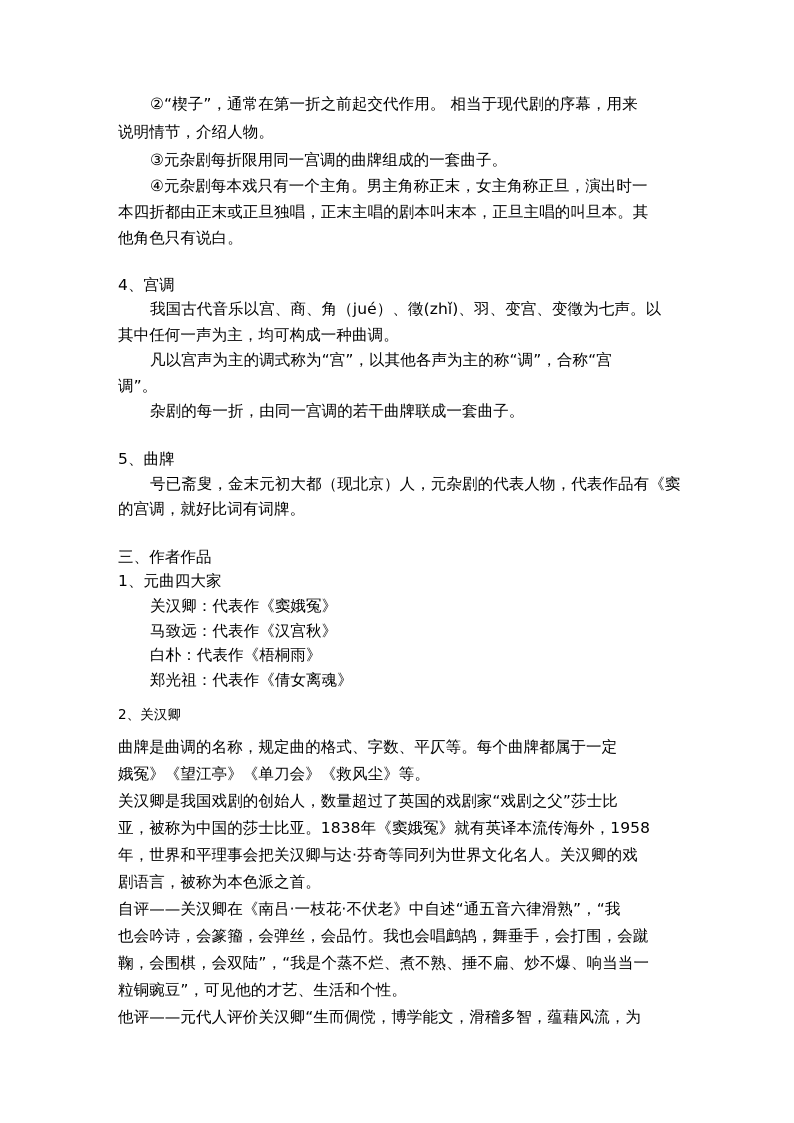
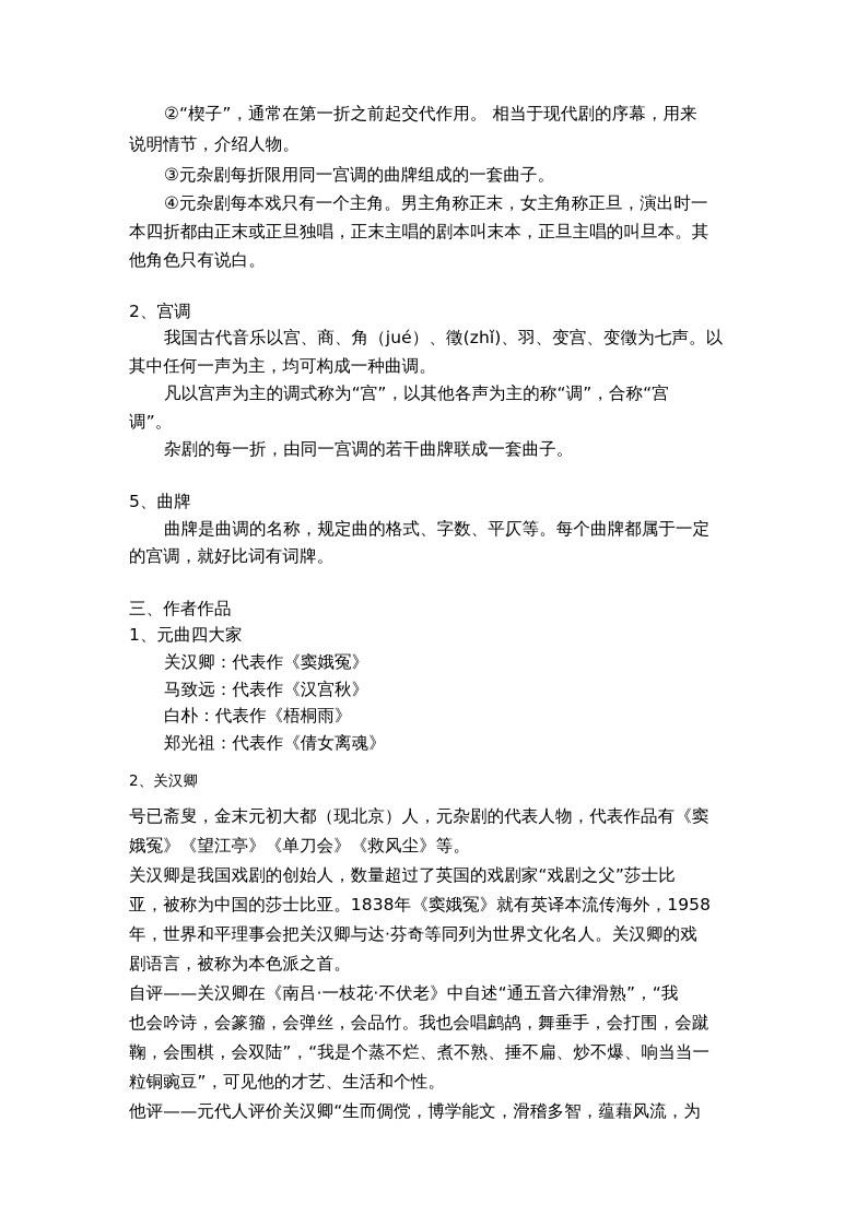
  ②“楔子”，通常在第一折之前起交代作用。 相当于现代剧的序幕，用来
  说明情节，介绍人物。
  ③元杂剧每折限用同一宫调的曲牌组成的一套曲子。
  ④元杂剧每本戏只有一个主角。男主角称正末，女主角称正旦，演出时一
  本四折都由正末或正旦独唱，正末主唱的剧本叫末本，正旦主唱的叫旦本。其
  他角色只有说白。
- 4、宫调
+ 2、宫调
  我国古代音乐以宫、商、角（jué）、徵(zhǐ)、羽、变宫、变徵为七声。以
  其中任何一声为主，均可构成一种曲调。
  凡以宫声为主的调式称为“宫”，以其他各声为主的称“调”，合称“宫
  调”。
  杂剧的每一折，由同一宫调的若干曲牌联成一套曲子。
  5、曲牌
- 号已斋叟，金末元初大都（现北京）人，元杂剧的代表人物，代表作品有《窦
+ 曲牌是曲调的名称，规定曲的格式、字数、平仄等。每个曲牌都属于一定
  的宫调，就好比词有词牌。
  三、作者作品
  1、元曲四大家
  关汉卿：代表作《窦娥冤》
  马致远：代表作《汉宫秋》
  白朴：代表作《梧桐雨》
  郑光祖：代表作《倩女离魂》
  2、关汉卿
- 曲牌是曲调的名称，规定曲的格式、字数、平仄等。每个曲牌都属于一定
+ 号已斋叟，金末元初大都（现北京）人，元杂剧的代表人物，代表作品有《窦
  娥冤》《望江亭》《单刀会》《救风尘》等。
  关汉卿是我国戏剧的创始人，数量超过了英国的戏剧家“戏剧之父”莎士比
  亚，被称为中国的莎士比亚。1838年《窦娥冤》就有英译本流传海外，1958
  年，世界和平理事会把关汉卿与达·芬奇等同列为世界文化名人。关汉卿的戏
  剧语言，被称为本色派之首。
  自评——关汉卿在《南吕·一枝花·不伏老》中自述“通五音六律滑熟”，“我
  也会吟诗，会篆籀，会弹丝，会品竹。我也会唱鹧鸪，舞垂手，会打围，会蹴
  鞠，会围棋，会双陆”，“我是个蒸不烂、煮不熟、捶不扁、炒不爆、响当当一
  粒铜豌豆”，可见他的才艺、生活和个性。
  他评——元代人评价关汉卿“生而倜傥，博学能文，滑稽多智，蕴藉风流，为
